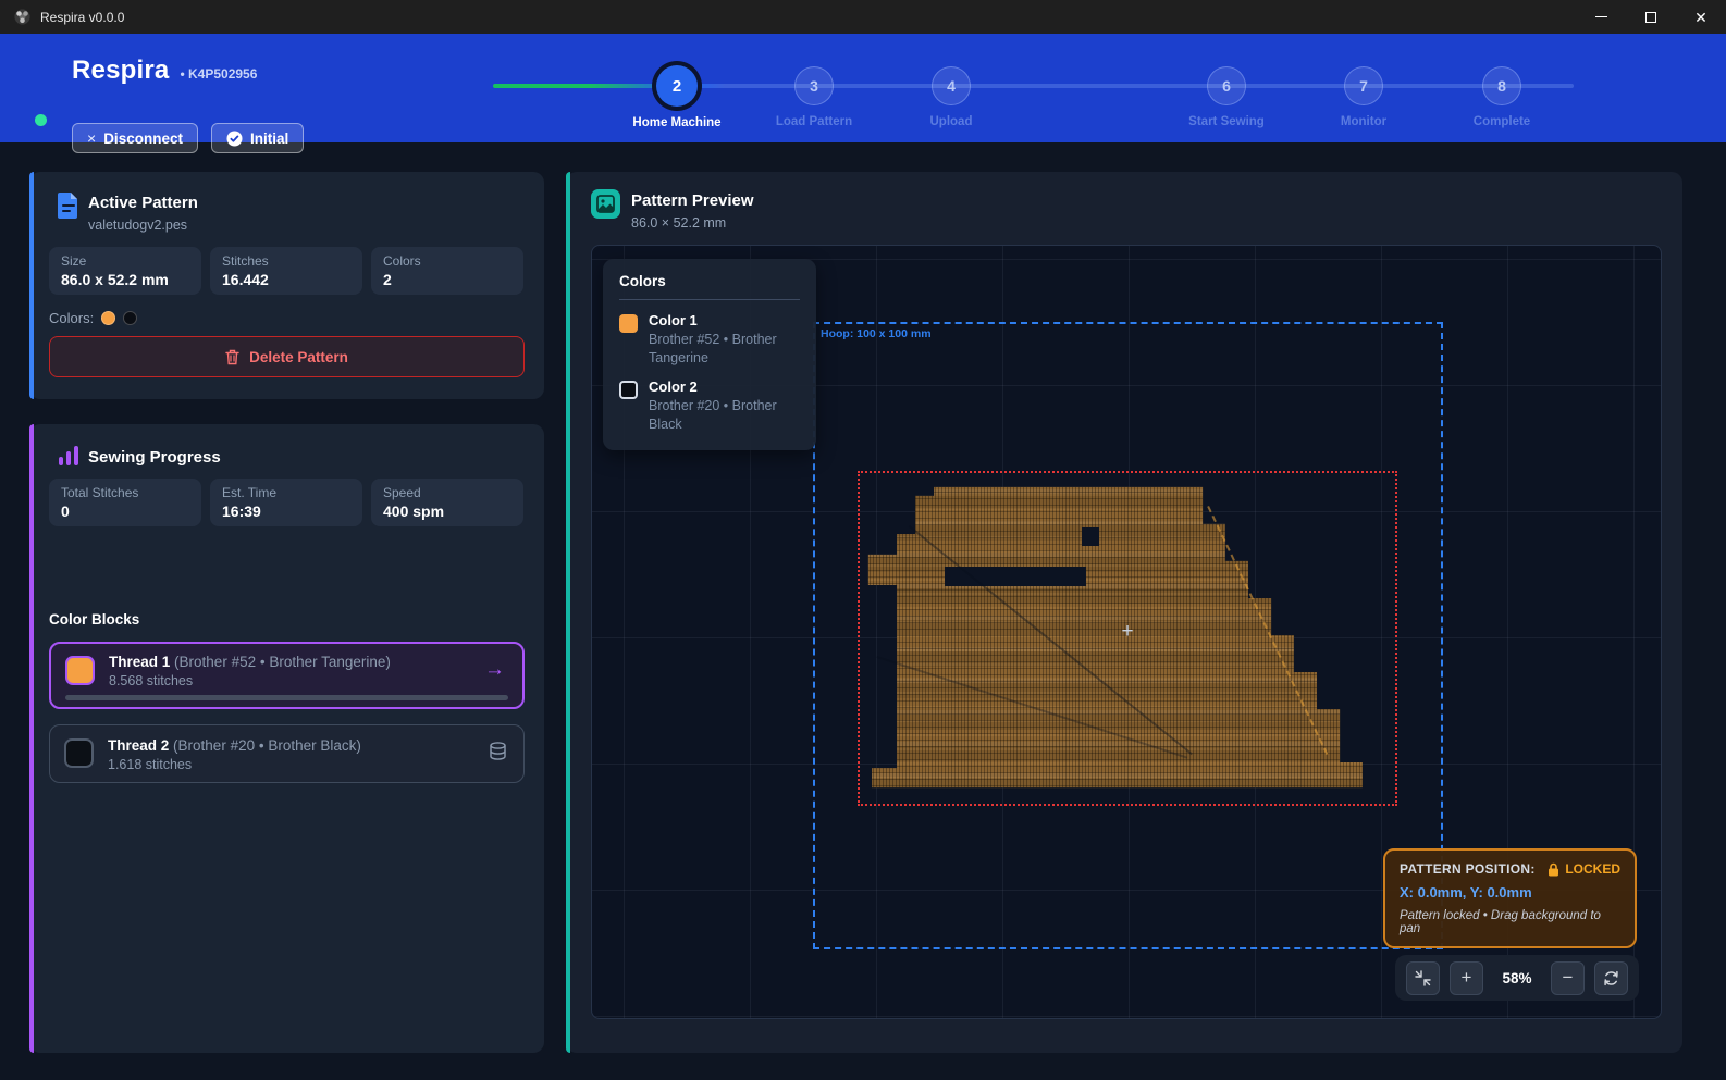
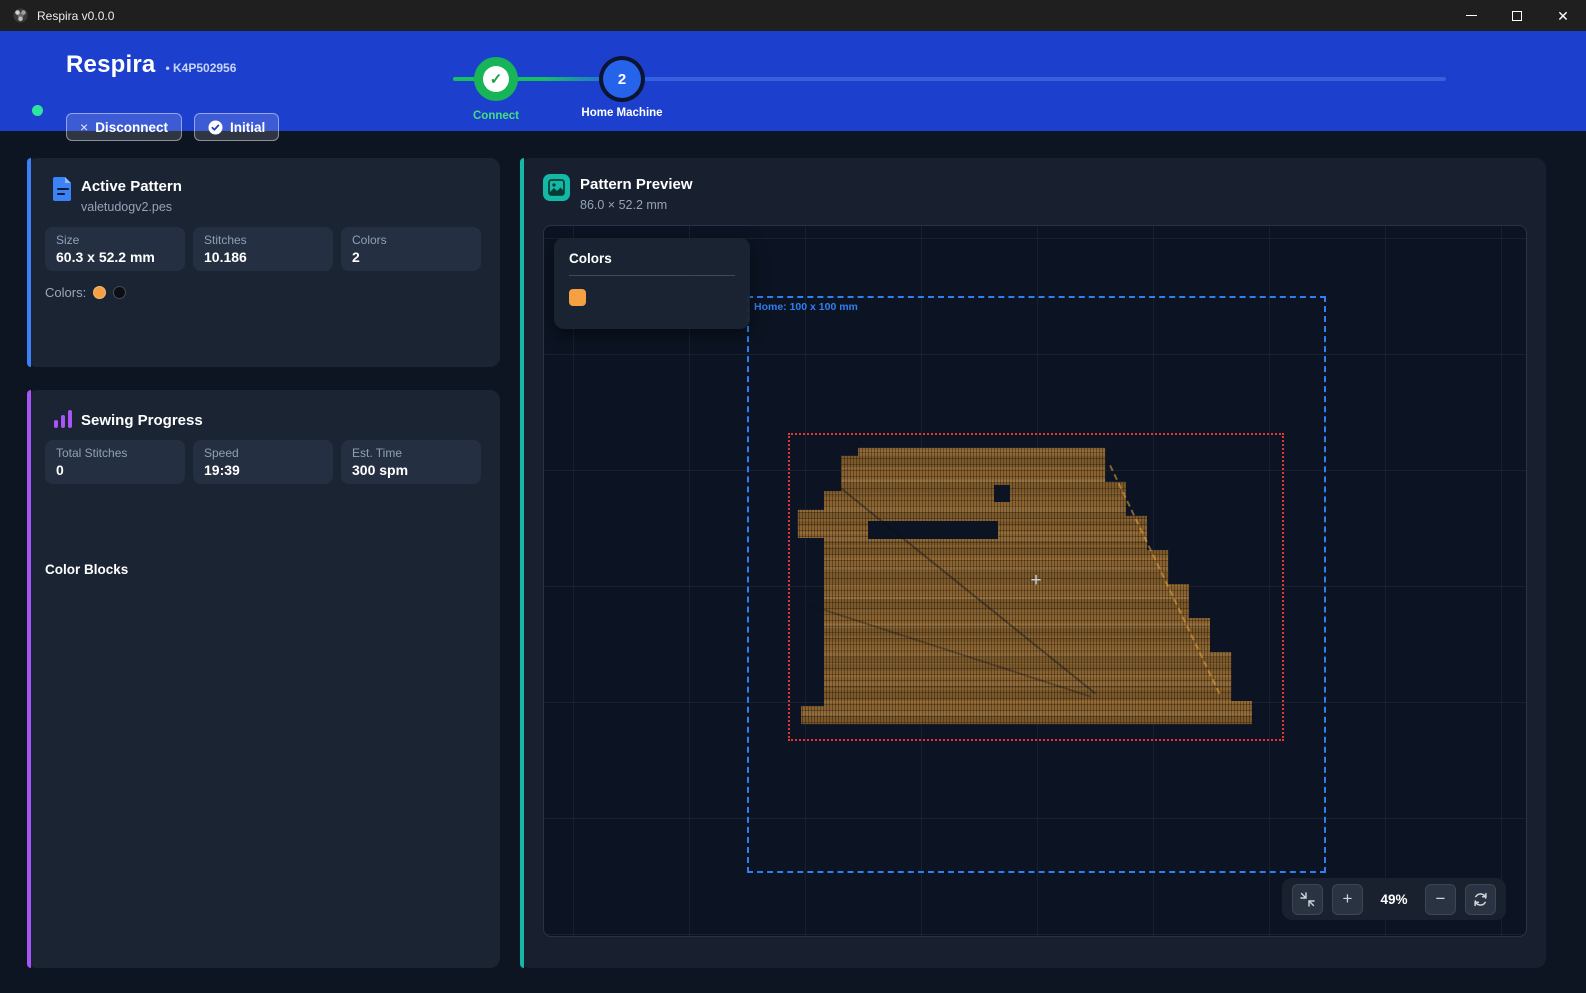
  Respira v0.0.0
  ✕
  Respira
  • K4P502956
  ×
  Disconnect
  Initial
+ ✓
+ Connect
  2
  Home Machine
- 3
- Load Pattern
- 4
- Upload
- 6
- Start Sewing
- 7
- Monitor
- 8
- Complete
  Active Pattern
  valetudogv2.pes
  Size
- 86.0 x 52.2 mm
+ 60.3 x 52.2 mm
  Stitches
- 16.442
+ 10.186
  Colors
  2
  Colors:
- Delete Pattern
  Sewing Progress
  Total Stitches
  0
- Est. Time
+ Speed
- 16:39
+ 19:39
- Speed
+ Est. Time
- 400 spm
+ 300 spm
  Color Blocks
- Thread 1 (Brother #52 • Brother Tangerine)
- 8.568 stitches
- →
- Thread 2 (Brother #20 • Brother Black)
- 1.618 stitches
  Pattern Preview
  86.0 × 52.2 mm
- Hoop: 100 x 100 mm
+ Home: 100 x 100 mm
  +
  Colors
- Color 1
- Brother #52 • Brother Tangerine
- Color 2
- Brother #20 • Brother Black
- PATTERN POSITION:
- LOCKED
- X: 0.0mm, Y: 0.0mm
- Pattern locked • Drag background to pan
  +
- 58%
+ 49%
  −
